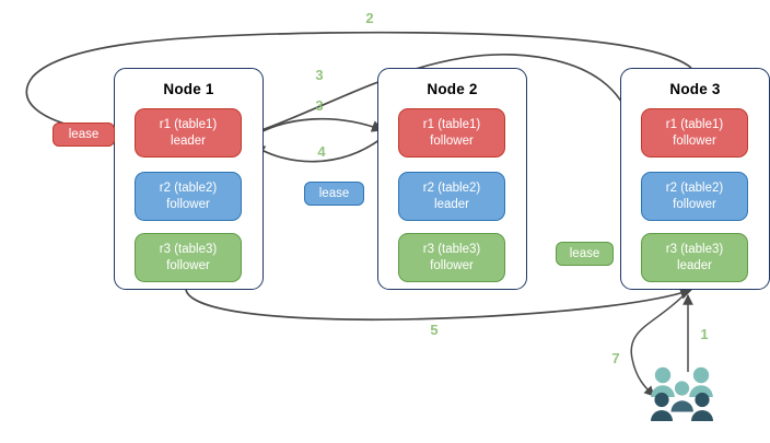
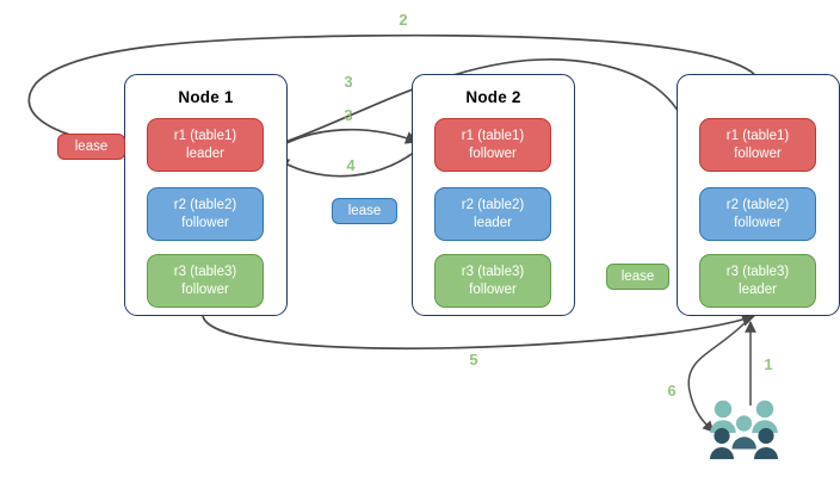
  Node 1
  r1 (table1)
  leader
  r2 (table2)
  follower
  r3 (table3)
  follower
  Node 2
  r1 (table1)
  follower
  r2 (table2)
  leader
  r3 (table3)
  follower
- Node 3
  r1 (table1)
  follower
  r2 (table2)
  follower
  r3 (table3)
  leader
  lease
  lease
  lease
  2
  3
  3
  4
  5
  1
- 7
+ 6
